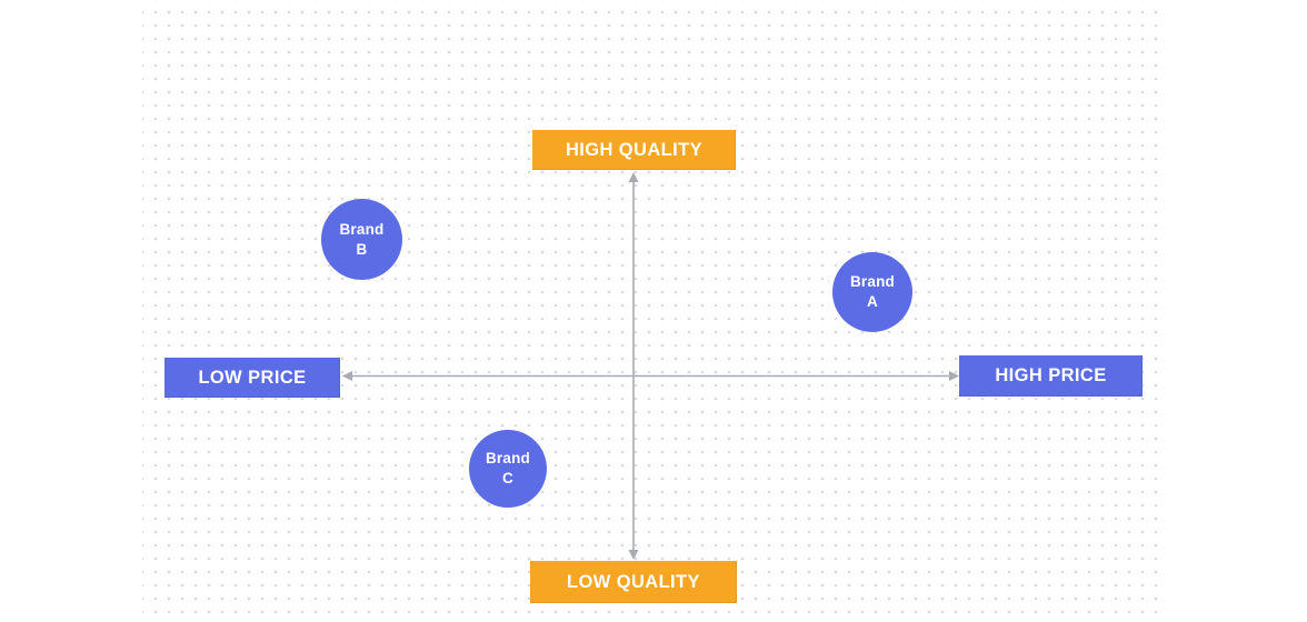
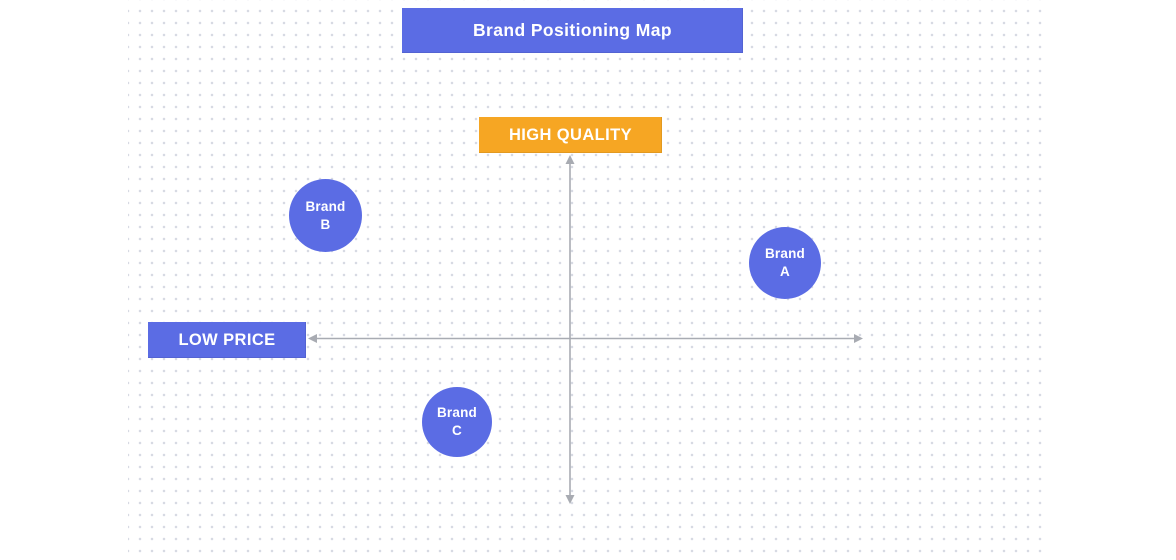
+ Brand Positioning Map
  HIGH QUALITY
- LOW QUALITY
  LOW PRICE
- HIGH PRICE
  Brand
  B
  Brand
  A
  Brand
  C
